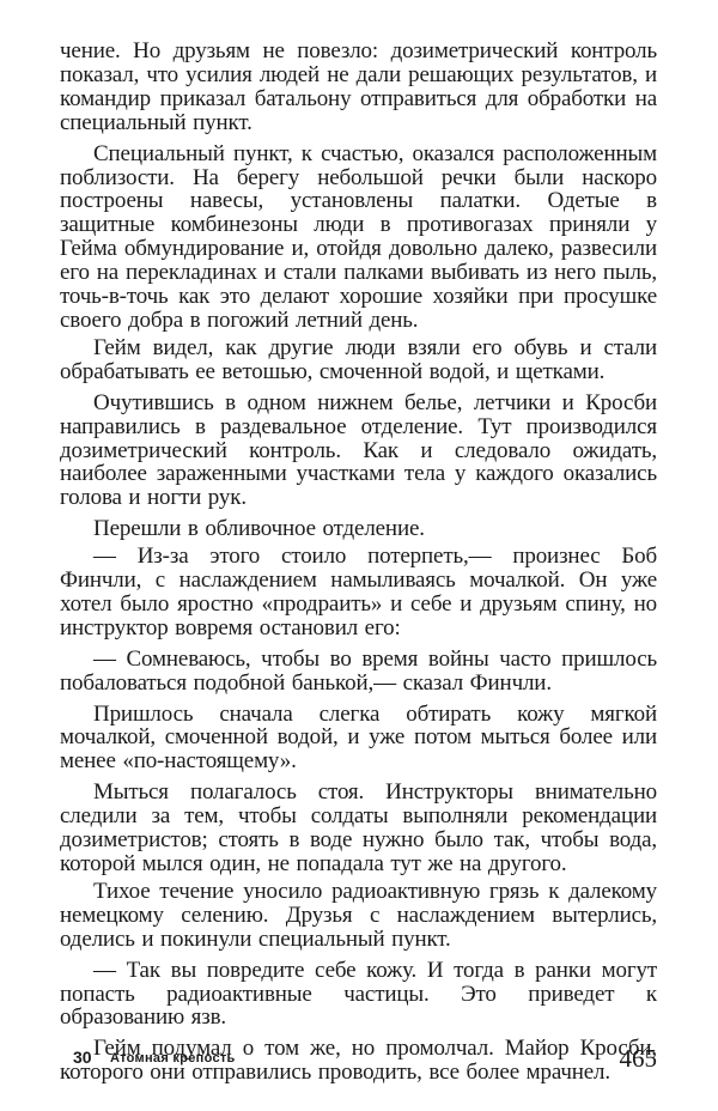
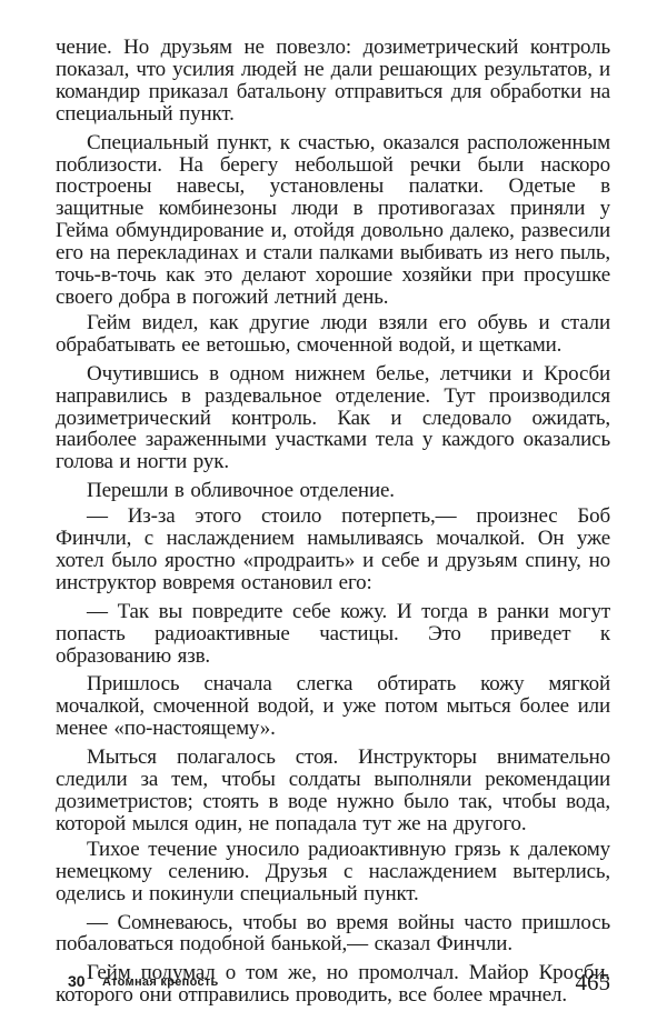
  чение. Но друзьям не повезло: дозиметрический контроль показал, что усилия людей не дали решающих результатов, и командир приказал батальону отправиться для обработки на специальный пункт.
  Специальный пункт, к счастью, оказался расположенным поблизости. На берегу небольшой речки были наскоро построены навесы, установлены палатки. Одетые в защитные комбинезоны люди в противогазах приняли у Гейма обмундирование и, отойдя довольно далеко, развесили его на перекладинах и стали палками выбивать из него пыль, точь-в-точь как это делают хорошие хозяйки при просушке своего добра в погожий летний день.
  Гейм видел, как другие люди взяли его обувь и стали обрабатывать ее ветошью, смоченной водой, и щетками.
  Очутившись в одном нижнем белье, летчики и Кросби направились в раздевальное отделение. Тут производился дозиметрический контроль. Как и следовало ожидать, наиболее зараженными участками тела у каждого оказались голова и ногти рук.
  Перешли в обливочное отделение.
  — Из-за этого стоило потерпеть,— произнес Боб Финчли, с наслаждением намыливаясь мочалкой. Он уже хотел было яростно «продраить» и себе и друзьям спину, но инструктор вовремя остановил его:
- — Сомневаюсь, чтобы во время войны часто пришлось побаловаться подобной банькой,— сказал Финчли.
+ — Так вы повредите себе кожу. И тогда в ранки могут попасть радиоактивные частицы. Это приведет к образованию язв.
  Пришлось сначала слегка обтирать кожу мягкой мочалкой, смоченной водой, и уже потом мыться более или менее «по-настоящему».
  Мыться полагалось стоя. Инструкторы внимательно следили за тем, чтобы солдаты выполняли рекомендации дозиметристов; стоять в воде нужно было так, чтобы вода, которой мылся один, не попадала тут же на другого.
  Тихое течение уносило радиоактивную грязь к далекому немецкому селению. Друзья с наслаждением вытерлись, оделись и покинули специальный пункт.
- — Так вы повредите себе кожу. И тогда в ранки могут попасть радиоактивные частицы. Это приведет к образованию язв.
+ — Сомневаюсь, чтобы во время войны часто пришлось побаловаться подобной банькой,— сказал Финчли.
  Гейм подумал о том же, но промолчал. Майор Кросби, которого они отправились проводить, все более мрачнел.
  30
  Атомная крепость
  465
